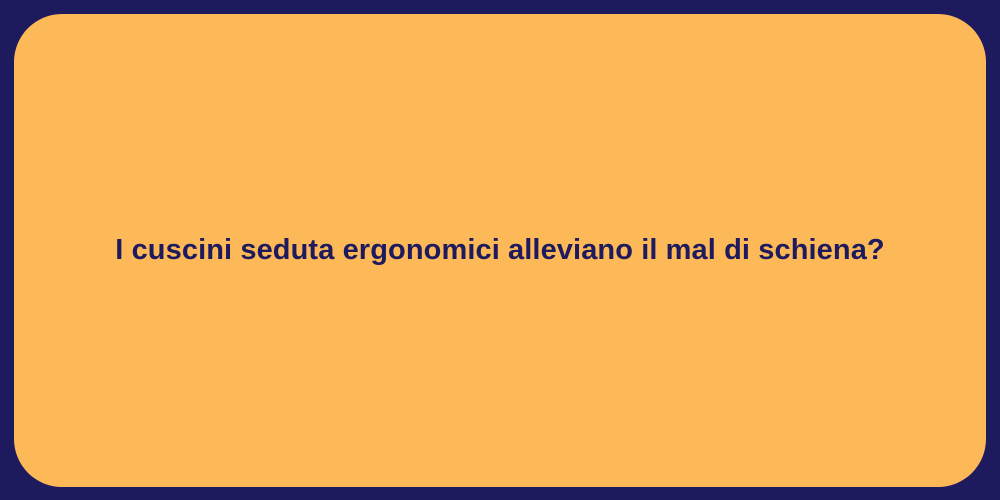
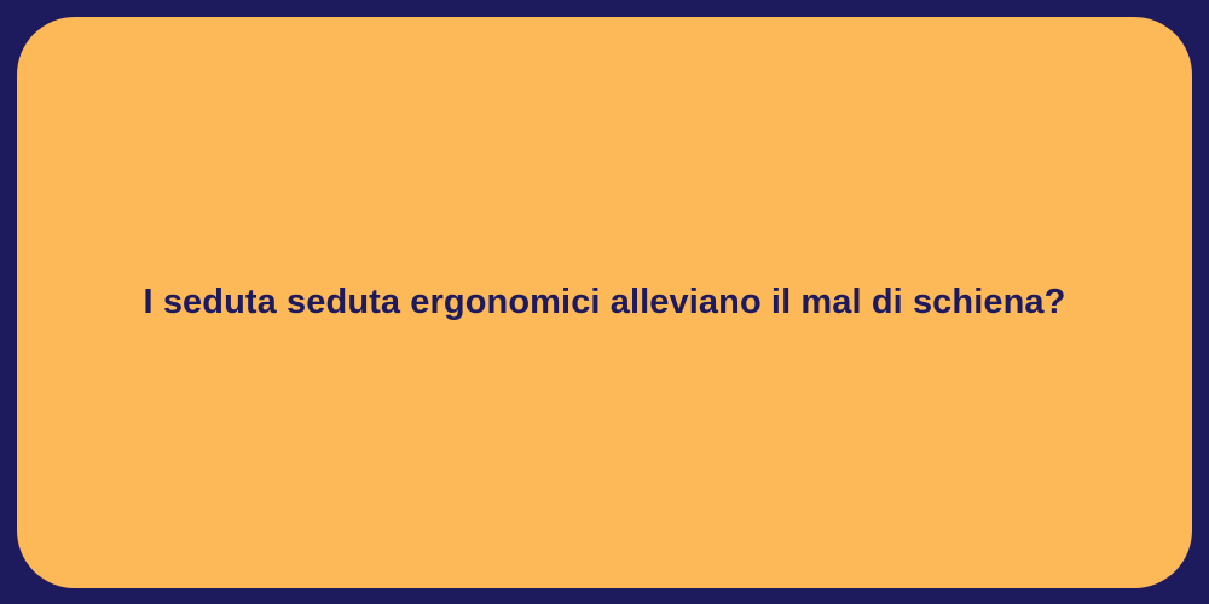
- I cuscini seduta ergonomici alleviano il mal di schiena?
+ I seduta seduta ergonomici alleviano il mal di schiena?
